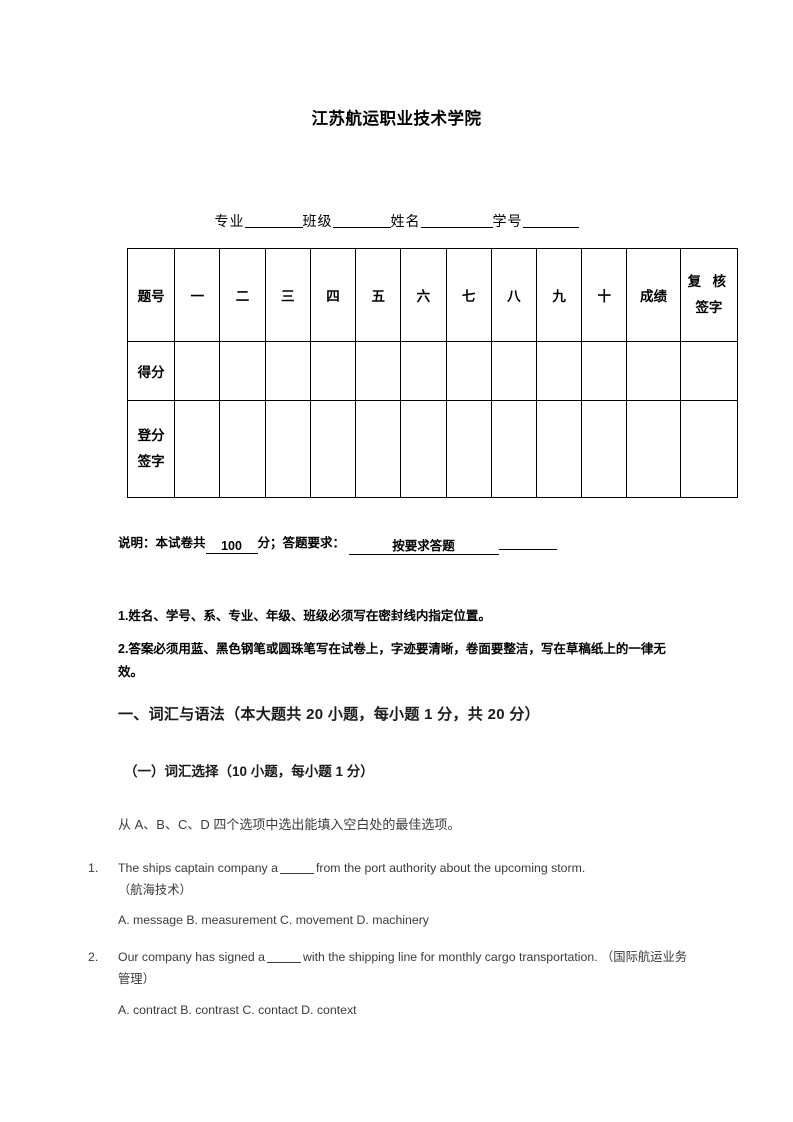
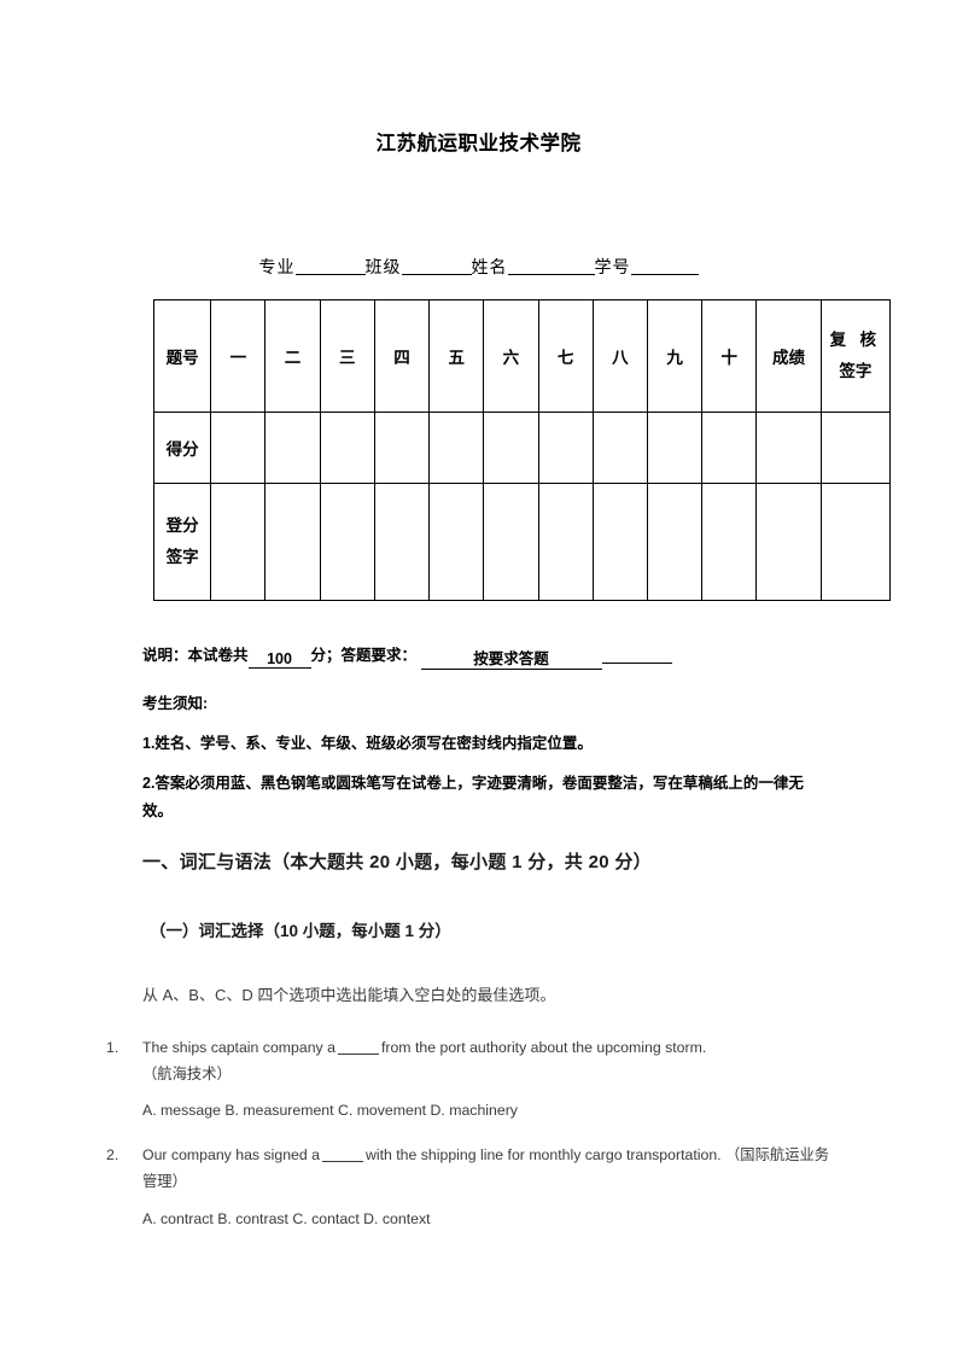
  江苏航运职业技术学院
  专业 班级 姓名 学号
  题号	一	二	三	四	五	六	七	八	九	十	成绩	复 核 签字
  得分
  登分 签字
  说明：本试卷共 100 分；答题要求： 按要求答题
+ 考生须知:
  1.姓名、学号、系、专业、年级、班级必须写在密封线内指定位置。
  2.答案必须用蓝、黑色钢笔或圆珠笔写在试卷上，字迹要清晰，卷面要整洁，写在草稿纸上的一律无效。
  一、词汇与语法（本大题共 20 小题，每小题 1 分，共 20 分）
  （一）词汇选择（10 小题，每小题 1 分）
  从 A、B、C、D 四个选项中选出能填入空白处的最佳选项。
  1.
  The ships captain company a from the port authority about the upcoming storm.
  （航海技术）
  A. message B. measurement C. movement D. machinery
  2.
  Our company has signed a with the shipping line for monthly cargo transportation. （国际航运业务管理）
  A. contract B. contrast C. contact D. context
